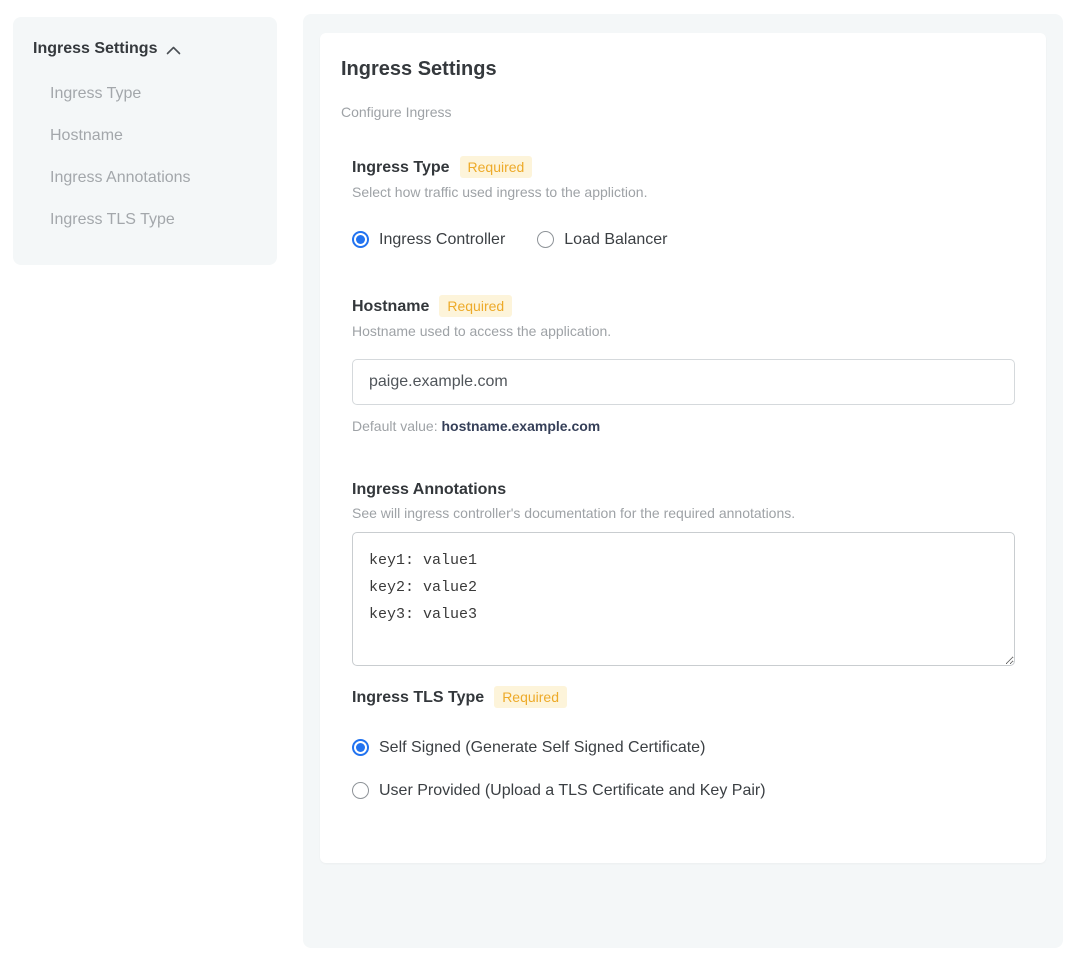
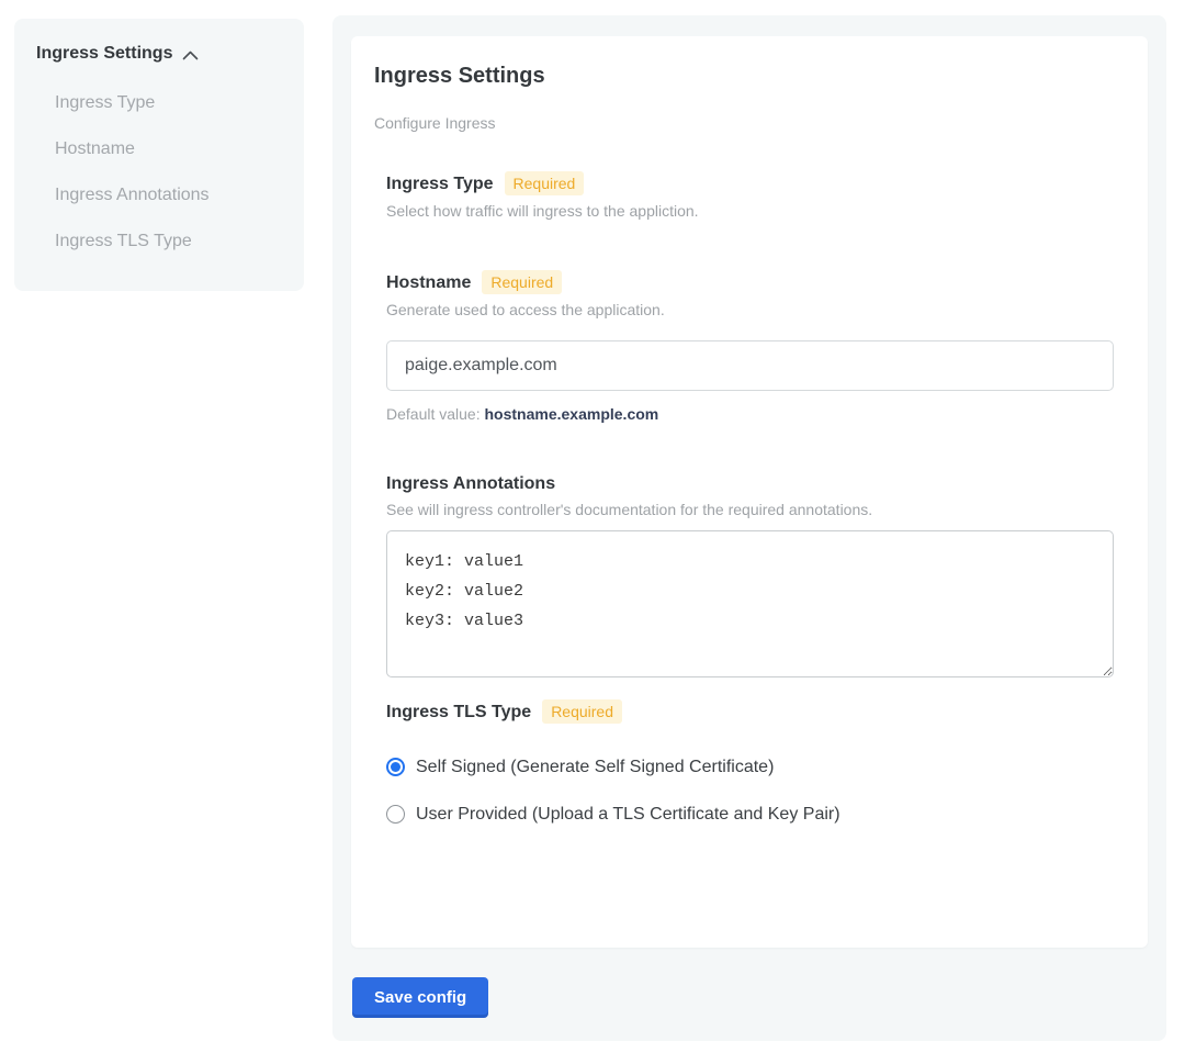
  Ingress Settings
  Ingress Type
  Hostname
  Ingress Annotations
  Ingress TLS Type
  Ingress Settings
  Configure Ingress
  Ingress Type
  Required
- Select how traffic used ingress to the appliction.
+ Select how traffic will ingress to the appliction.
- Ingress Controller
- Load Balancer
  Hostname
  Required
- Hostname used to access the application.
+ Generate used to access the application.
  paige.example.com
  Default value: hostname.example.com
  Ingress Annotations
  See will ingress controller's documentation for the required annotations.
  key1: value1
  key2: value2
  key3: value3
  Ingress TLS Type
  Required
  Self Signed (Generate Self Signed Certificate)
  User Provided (Upload a TLS Certificate and Key Pair)
+ Save config
